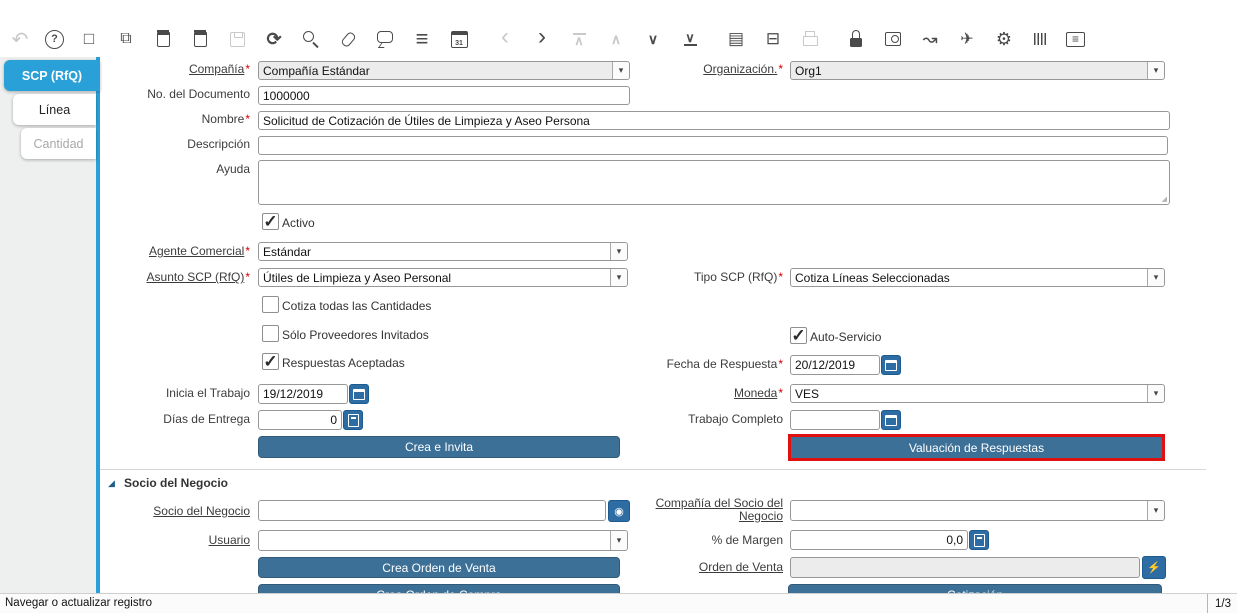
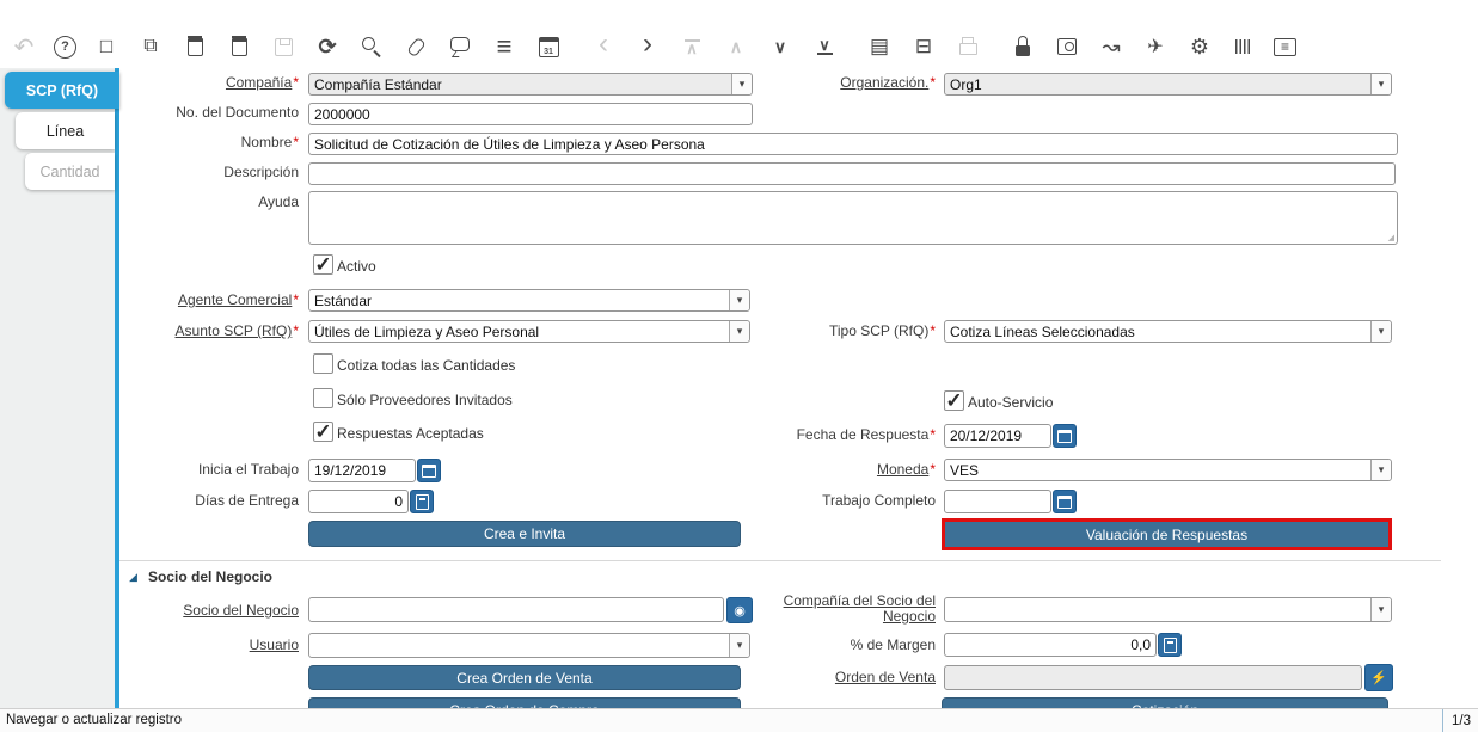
  SCP (RfQ)
  Línea
  Cantidad
  Compañía
  Compañía Estándar
  Organización.
  Org1
  No. del Documento
- 1000000
+ 2000000
  Nombre
  Solicitud de Cotización de Útiles de Limpieza y Aseo Persona
  Descripción
  Ayuda
  ✓
  Activo
  Agente Comercial
  Estándar
  Asunto SCP (RfQ)
  Útiles de Limpieza y Aseo Personal
  Tipo SCP (RfQ)
  Cotiza Líneas Seleccionadas
  Cotiza todas las Cantidades
  Sólo Proveedores Invitados
  ✓
  Auto-Servicio
  ✓
  Respuestas Aceptadas
  Fecha de Respuesta
  20/12/2019
  Inicia el Trabajo
  19/12/2019
  Moneda
  VES
  Días de Entrega
  0
  Trabajo Completo
  Crea e Invita
  Valuación de Respuestas
  Socio del Negocio
  Socio del Negocio
  Compañía del Socio del Negocio
  Usuario
  % de Margen
  0,0
  Crea Orden de Venta
  Orden de Venta
  Navegar o actualizar registro
  1/3
